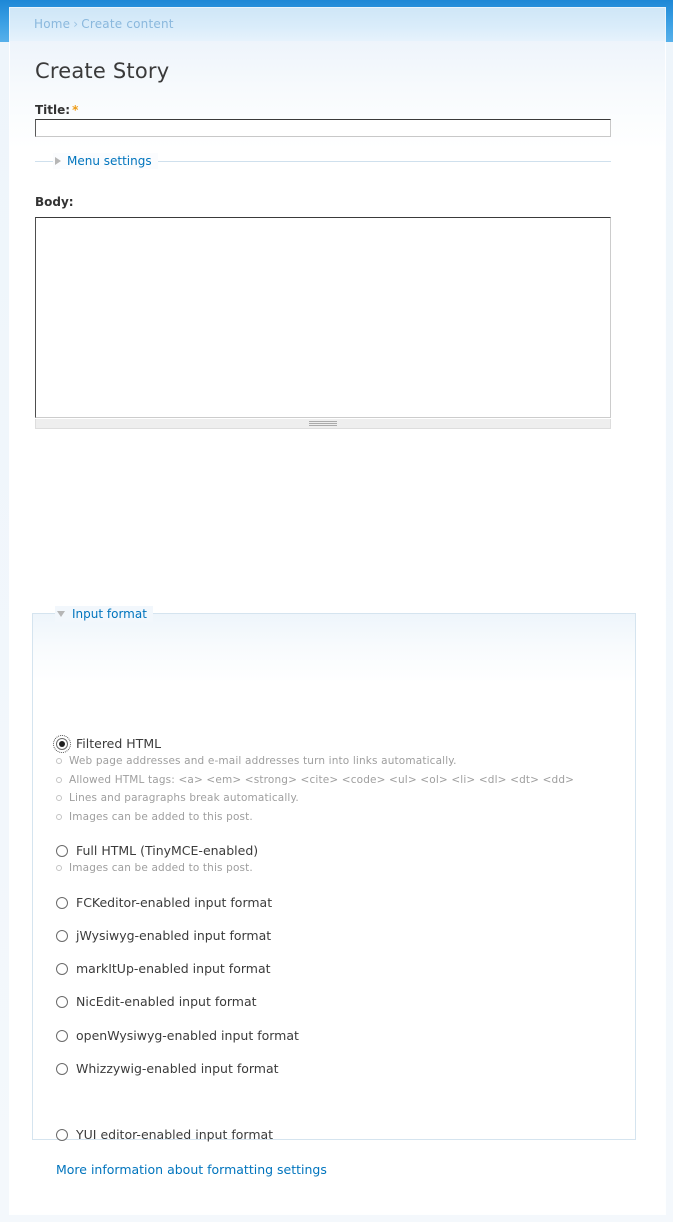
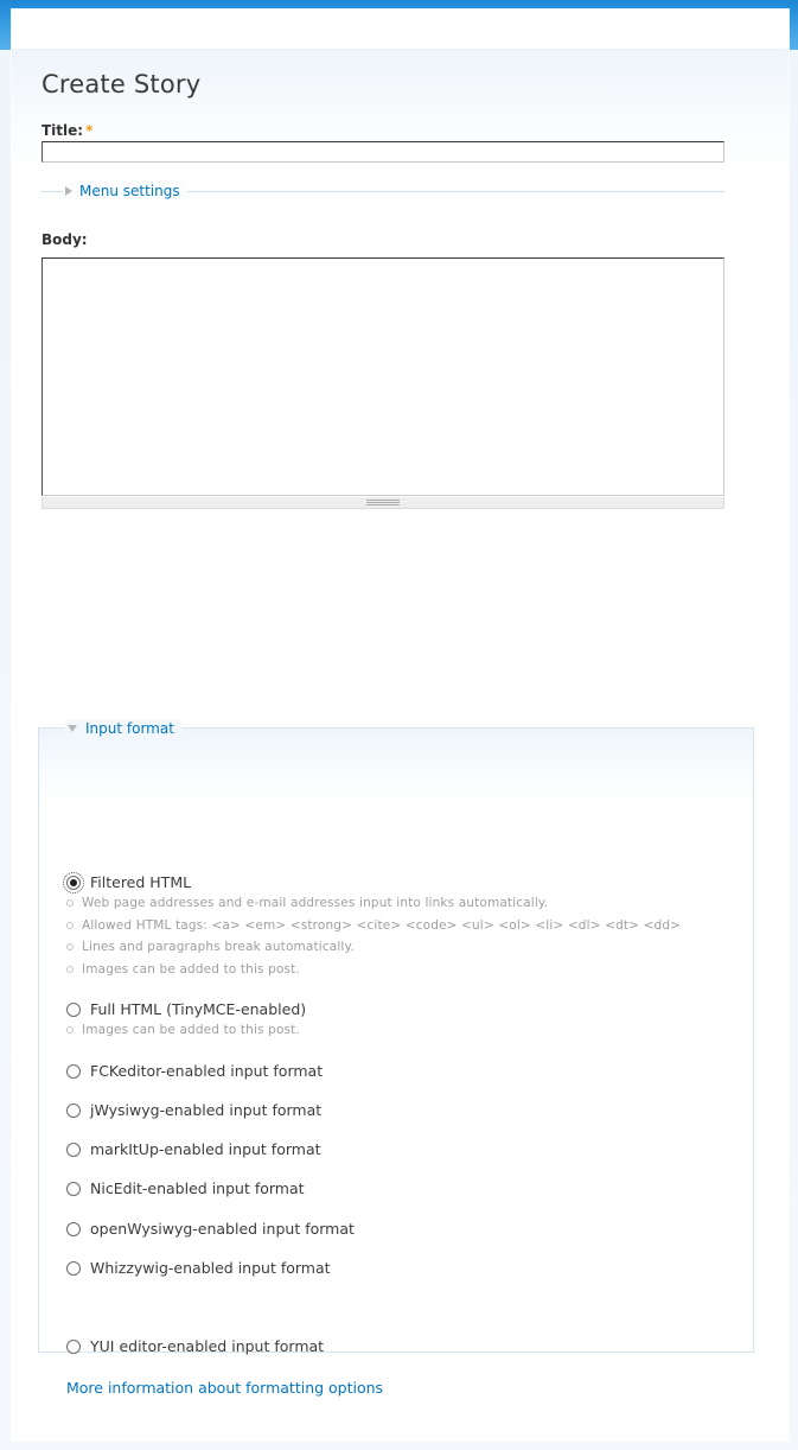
- Home › Create content
  Create Story
  Title: *
  Menu settings
  Body:
  Input format
  Filtered HTML
- Web page addresses and e-mail addresses turn into links automatically.
+ Web page addresses and e-mail addresses input into links automatically.
  Allowed HTML tags: <a> <em> <strong> <cite> <code> <ul> <ol> <li> <dl> <dt> <dd>
  Lines and paragraphs break automatically.
  Images can be added to this post.
  Full HTML (TinyMCE-enabled)
  Images can be added to this post.
  FCKeditor-enabled input format
  jWysiwyg-enabled input format
  markItUp-enabled input format
  NicEdit-enabled input format
  openWysiwyg-enabled input format
  Whizzywig-enabled input format
  YUI editor-enabled input format
- More information about formatting settings
+ More information about formatting options
